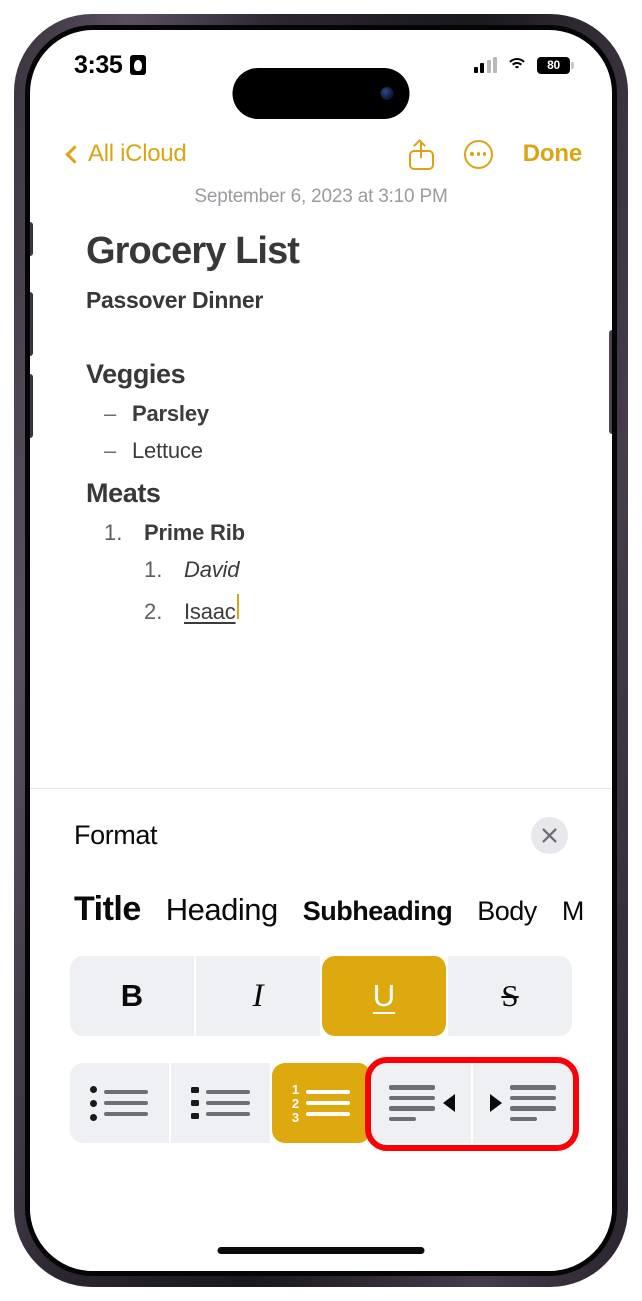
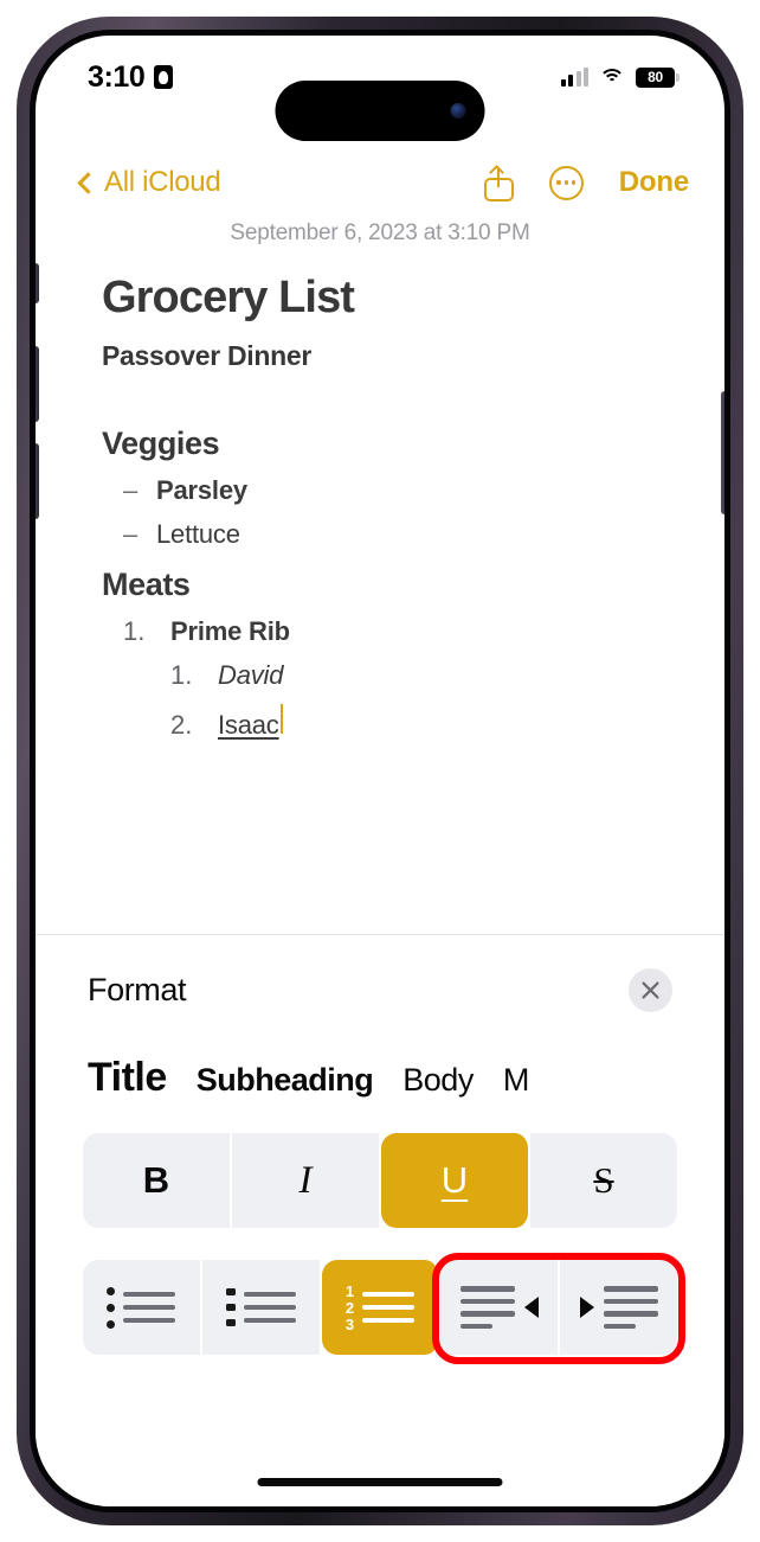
- 3:35
+ 3:10
  80
  All iCloud
  Done
  September 6, 2023 at 3:10 PM
  Grocery List
  Passover Dinner
  Veggies
  –
  Parsley
  –
  Lettuce
  Meats
  1.
  Prime Rib
  1.
  David
  2.
  Isaac
  Format
  Title
- Heading
  Subheading
  Body
  M
  B
  I
  U
  S
  1
  2
  3
